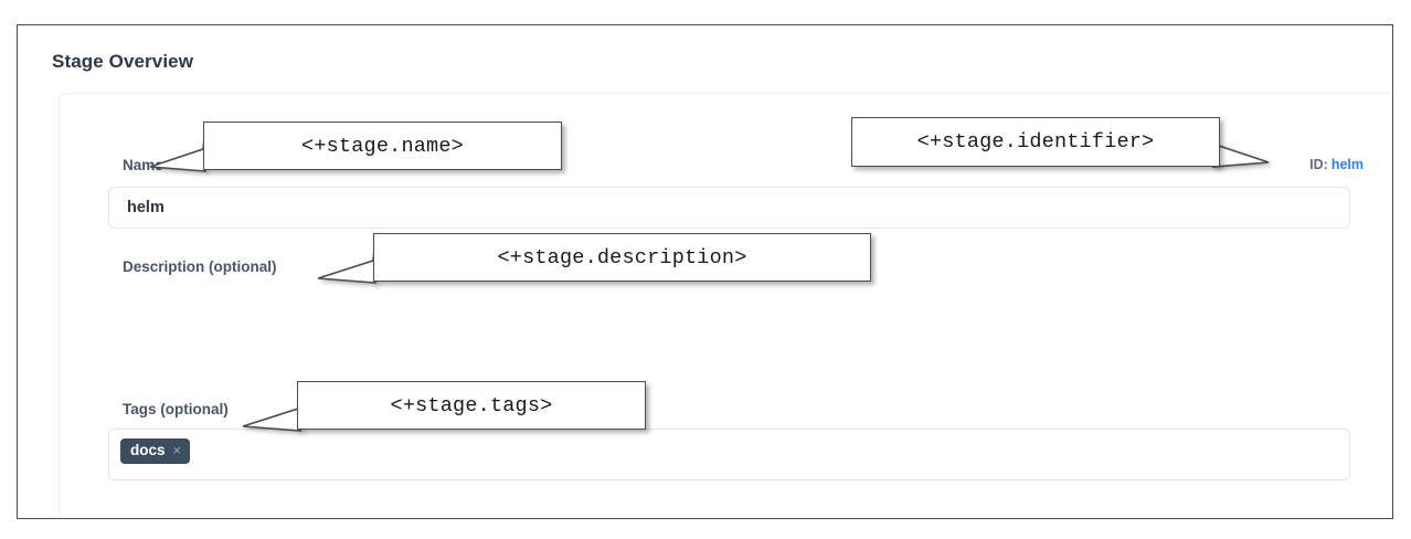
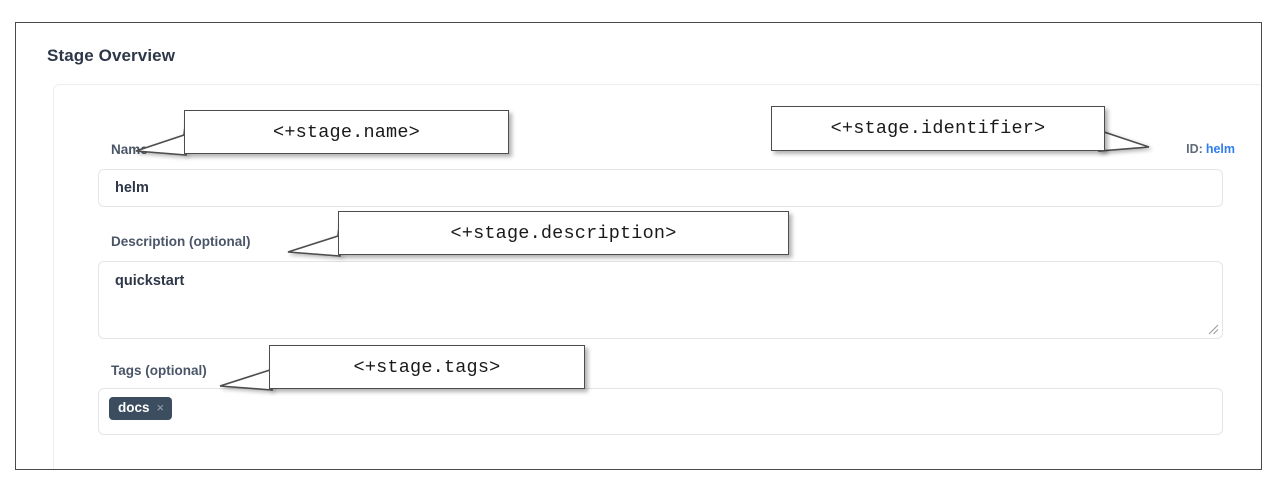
  Stage Overview
  Nam
  ID: helm
  helm
  Description (optional)
+ quickstart
  Tags (optional)
  docs
  ×
  <+stage.name>
  <+stage.identifier>
  <+stage.description>
  <+stage.tags>
